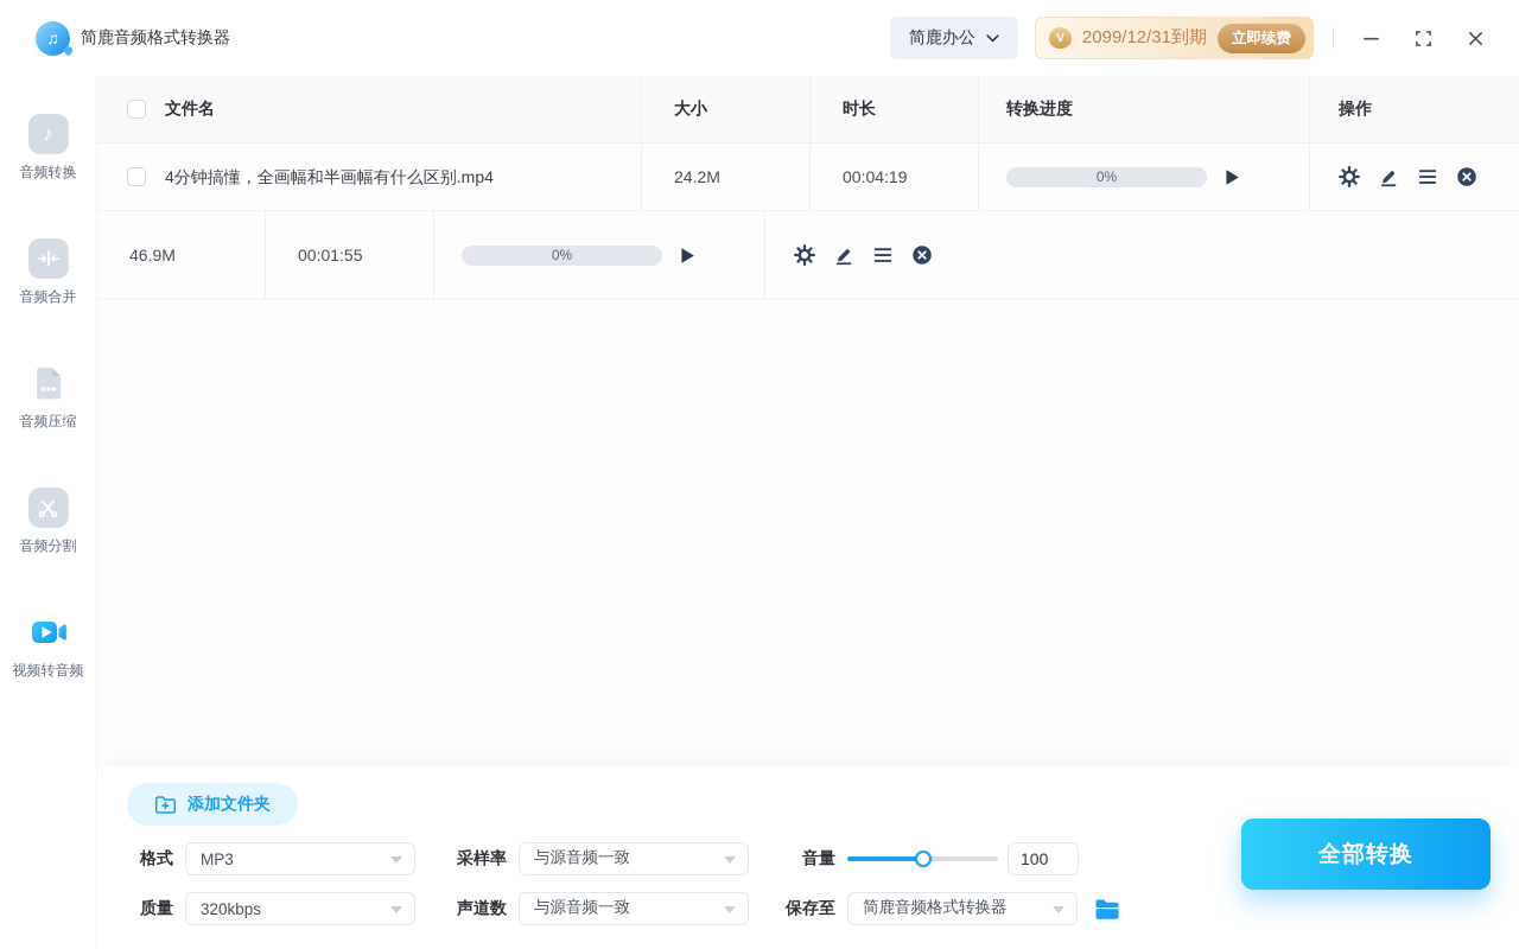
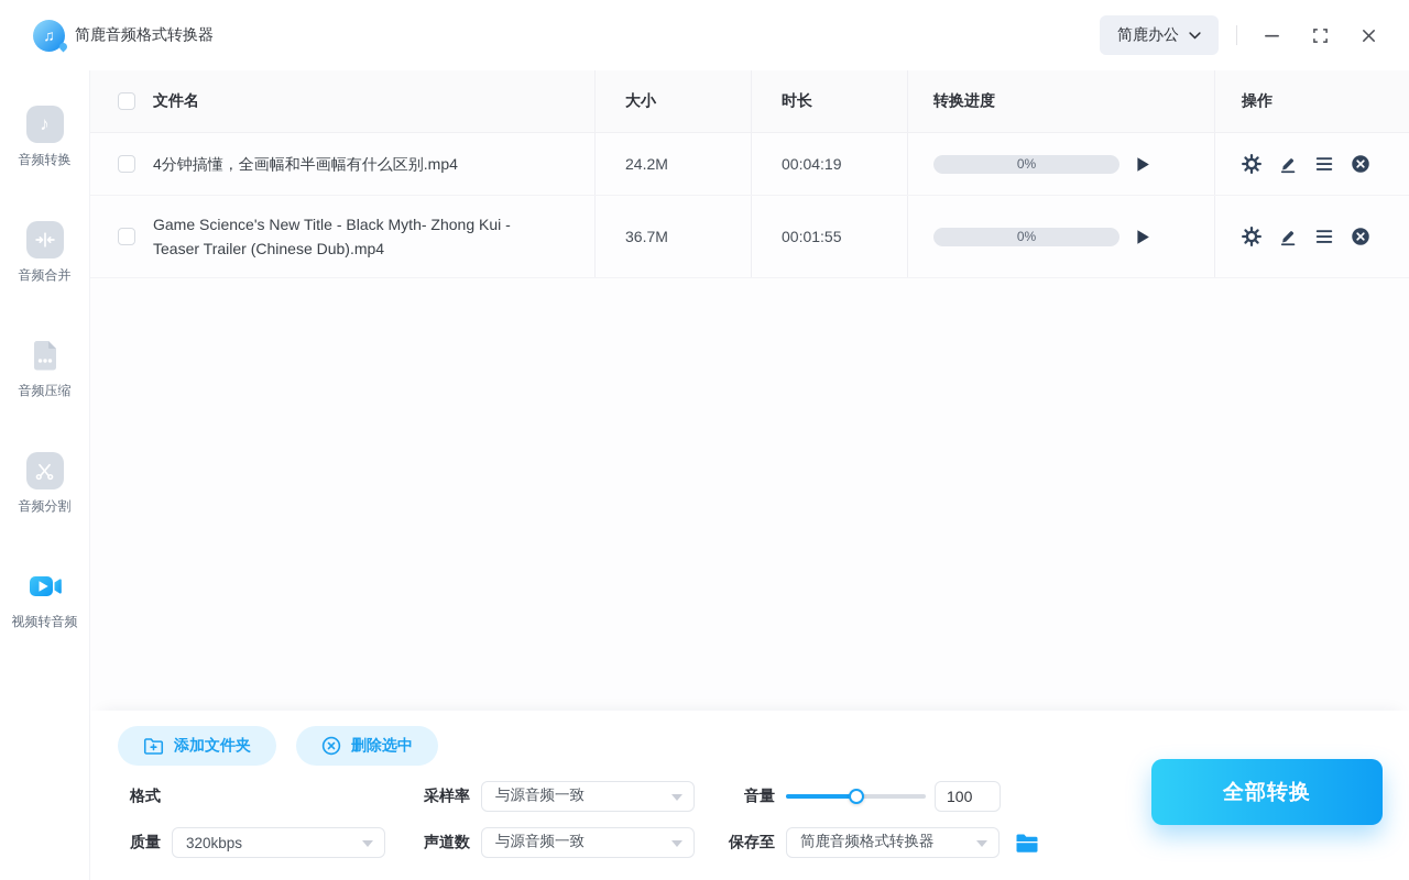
  ♫
  简鹿音频格式转换器
  简鹿办公
- V
- 2099/12/31到期
- 立即续费
  ♪
  音频转换
  音频合并
  音频压缩
  音频分割
  视频转音频
  文件名
  大小
  时长
  转换进度
  操作
  4分钟搞懂，全画幅和半画幅有什么区别.mp4
  24.2M
  00:04:19
  0%
+ Game Science's New Title - Black Myth- Zhong Kui - Teaser Trailer (Chinese Dub).mp4
- 46.9M
+ 36.7M
  00:01:55
  0%
  添加文件夹
+ 删除选中
  格式
- MP3
  采样率
  与源音频一致
  音量
  100
  质量
  320kbps
  声道数
  与源音频一致
  保存至
  简鹿音频格式转换器
  全部转换
